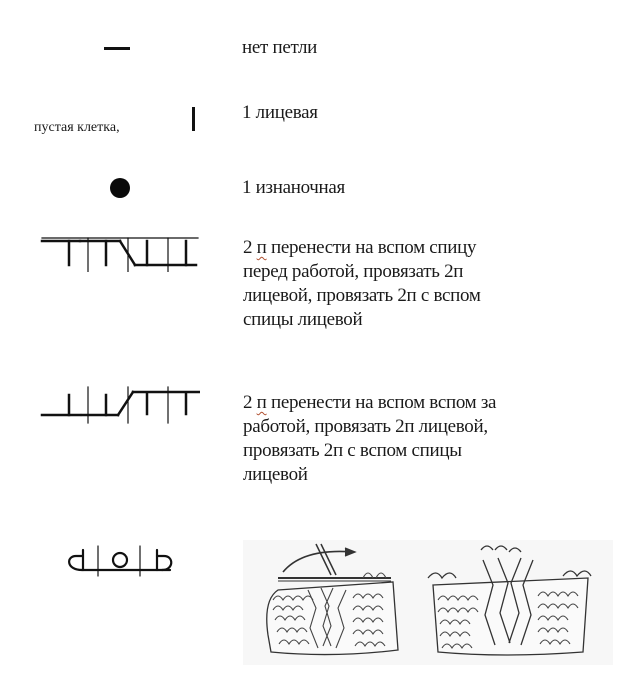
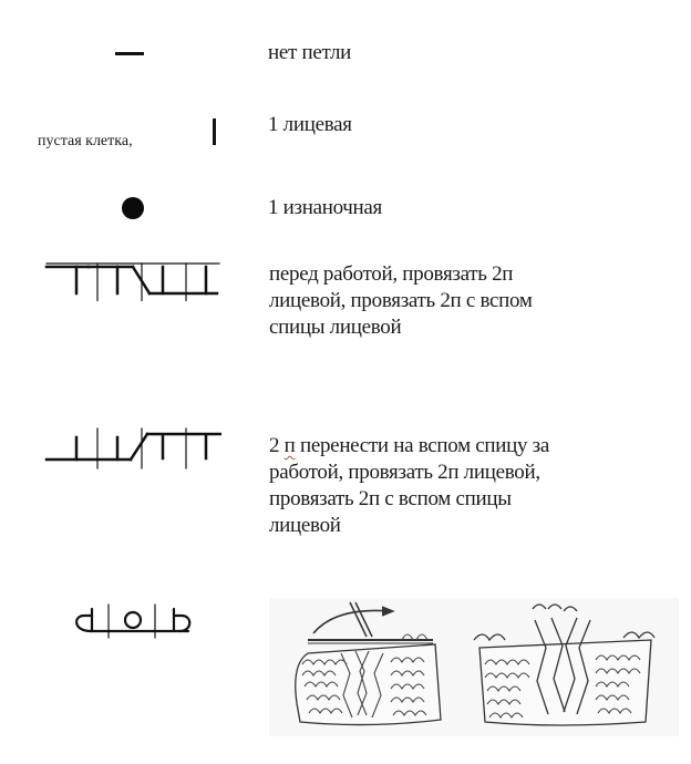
  нет петли
  пустая клетка,
  1 лицевая
  1 изнаночная
- 2 п перенести на вспом спицу
  перед работой, провязать 2п
  лицевой, провязать 2п с вспом
  спицы лицевой
- 2 п перенести на вспом вспом за
+ 2 п перенести на вспом спицу за
  работой, провязать 2п лицевой,
  провязать 2п с вспом спицы
  лицевой
